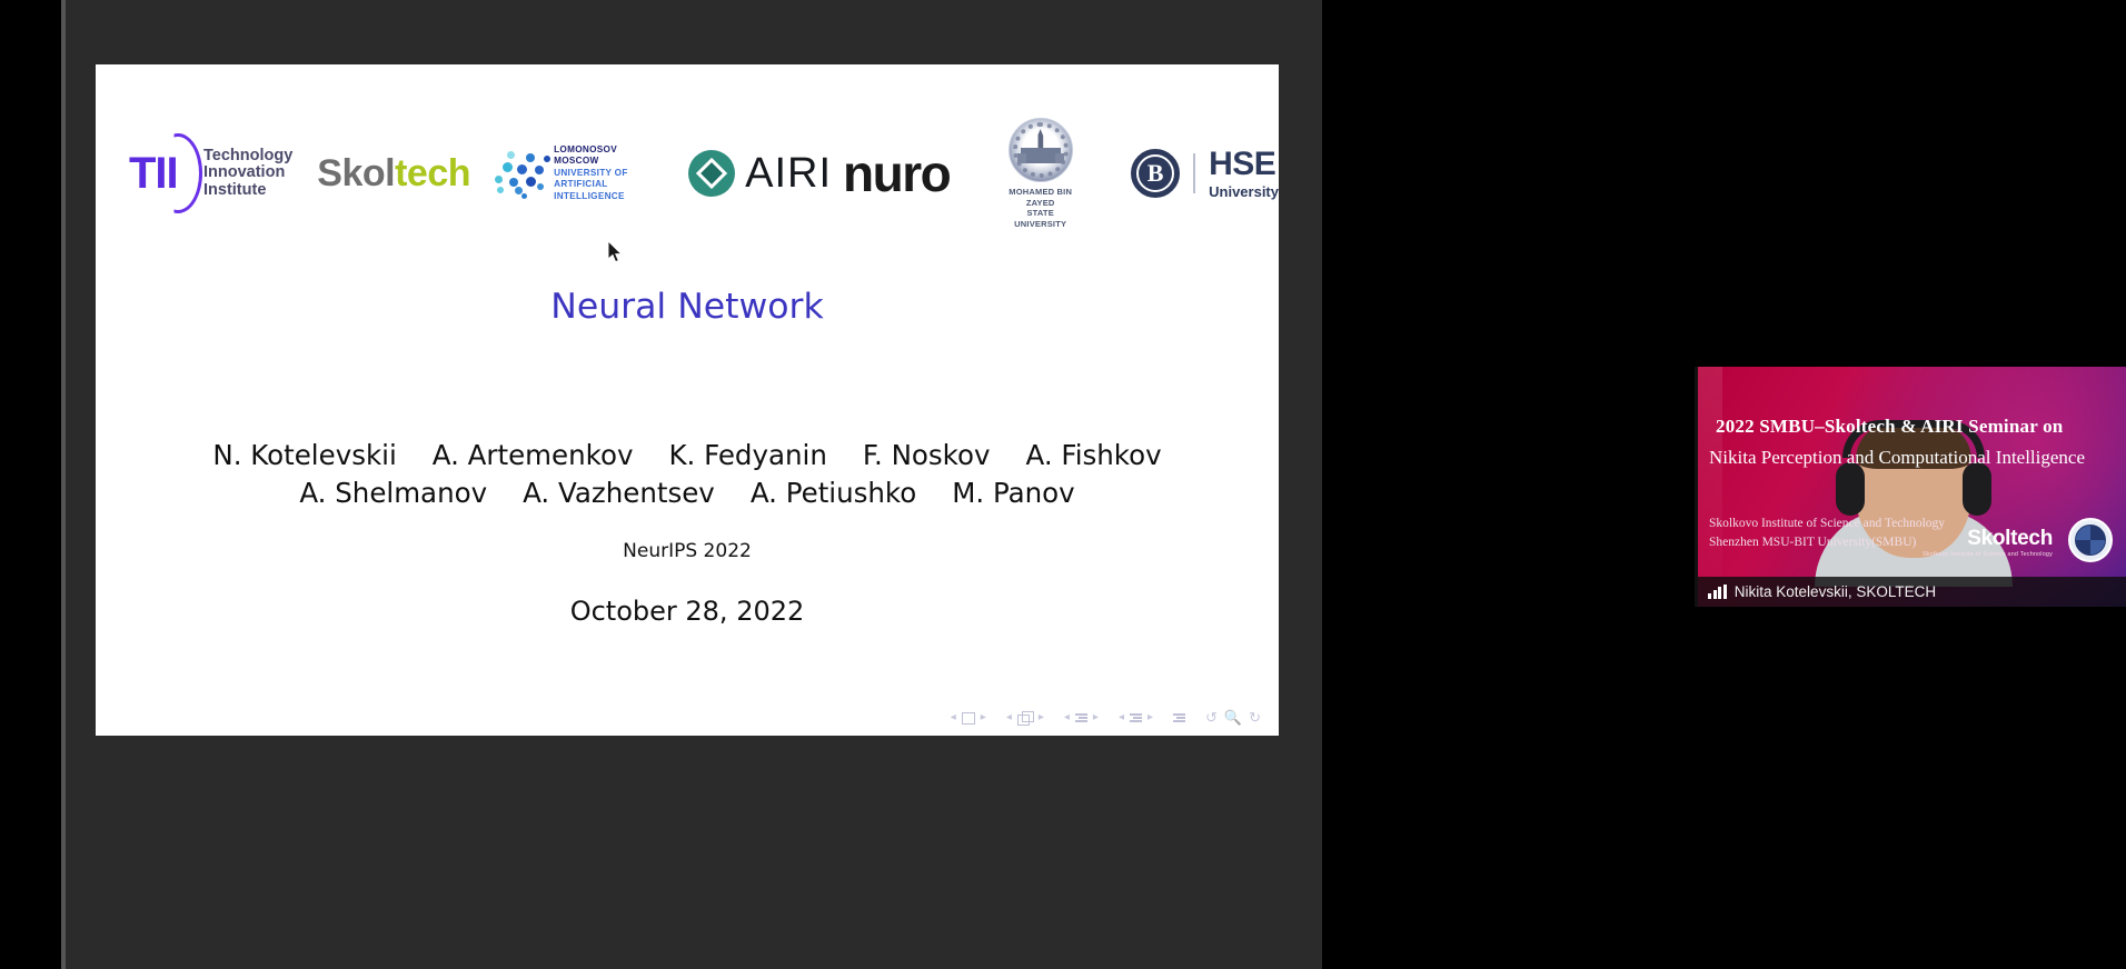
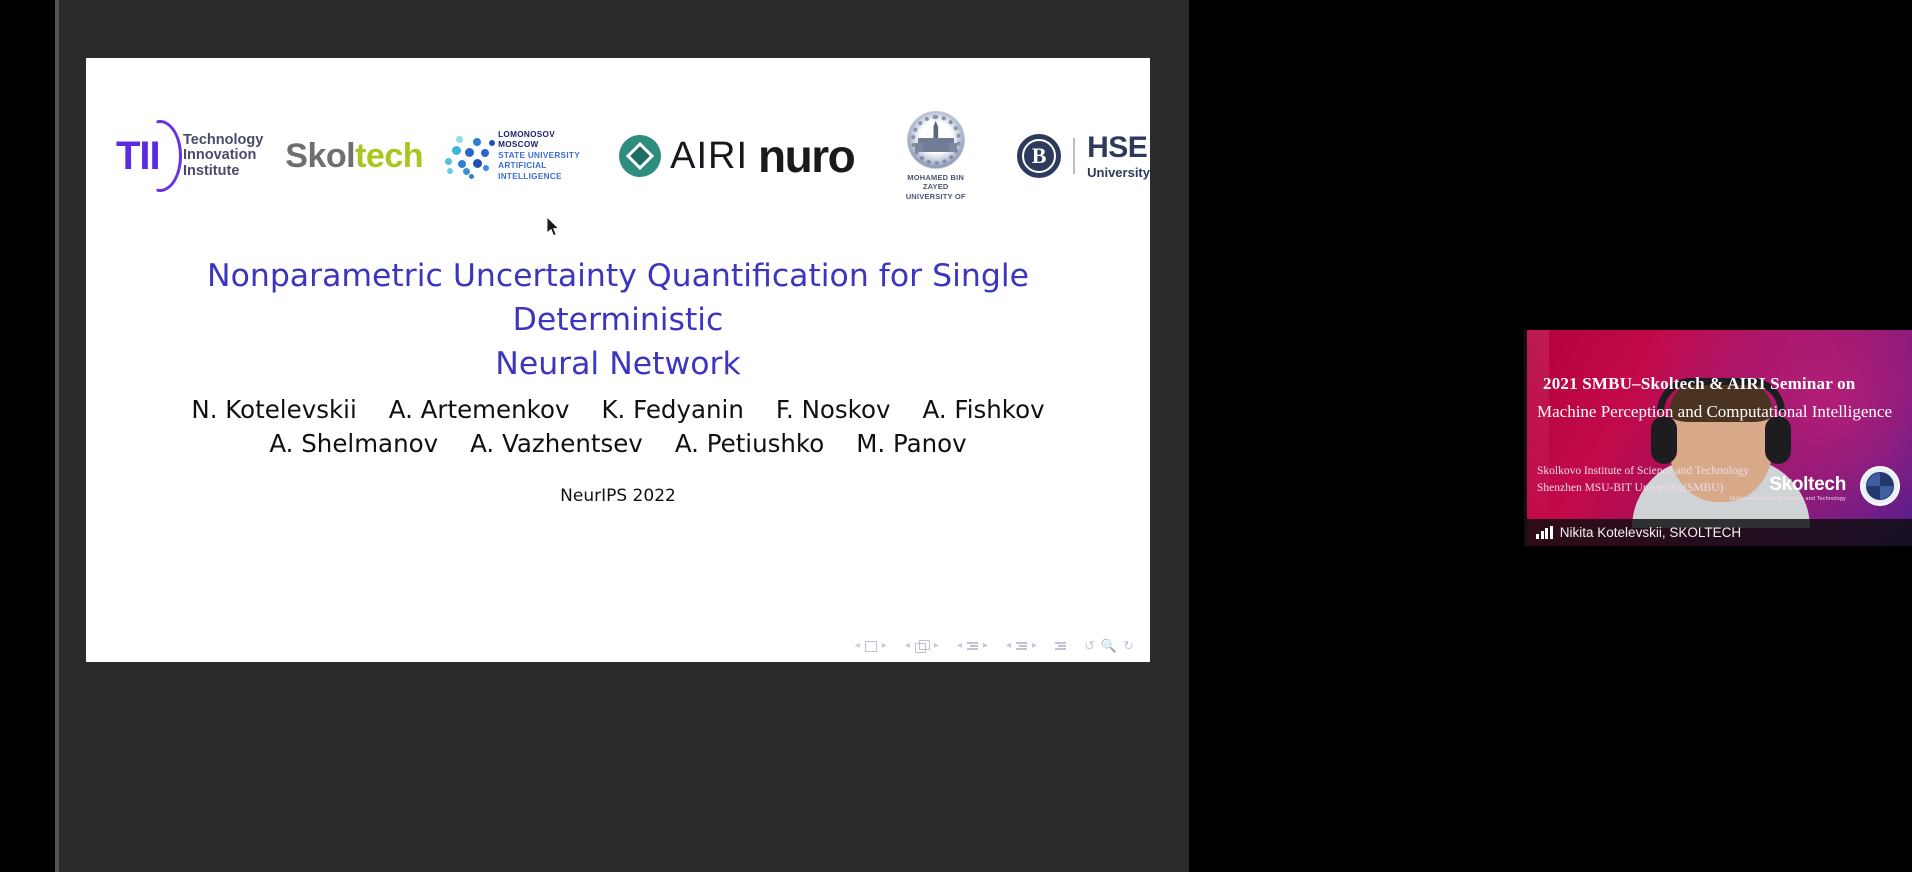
  TII
  Technology
  Innovation
  Institute
  Skoltech
  LOMONOSOV MOSCOW
- UNIVERSITY OF
+ STATE UNIVERSITY
  ARTIFICIAL INTELLIGENCE
  AIRI
  nuro
  MOHAMED BIN ZAYED
- STATE UNIVERSITY
+ UNIVERSITY OF
  В
  HSE
  University
+ Nonparametric Uncertainty Quantification for Single Deterministic
  Neural Network
  N. Kotelevskii A. Artemenkov K. Fedyanin F. Noskov A. Fishkov
  A. Shelmanov A. Vazhentsev A. Petiushko M. Panov
  NeurIPS 2022
- October 28, 2022
  ◂
  ▸
  ◂
  ▸
  ◂
  ▸
  ◂
  ▸
  ↺
  🔍
  ↻
- 2022 SMBU–Skoltech & AIRI Seminar on
+ 2021 SMBU–Skoltech & AIRI Seminar on
- Nikita Perception and Computational Intelligence
+ Machine Perception and Computational Intelligence
  Skolkovo Institute of Science and Technology
  Shenzhen MSU-BIT University(SMBU)
  Skoltech
  Nikita Kotelevskii, SKOLTECH
